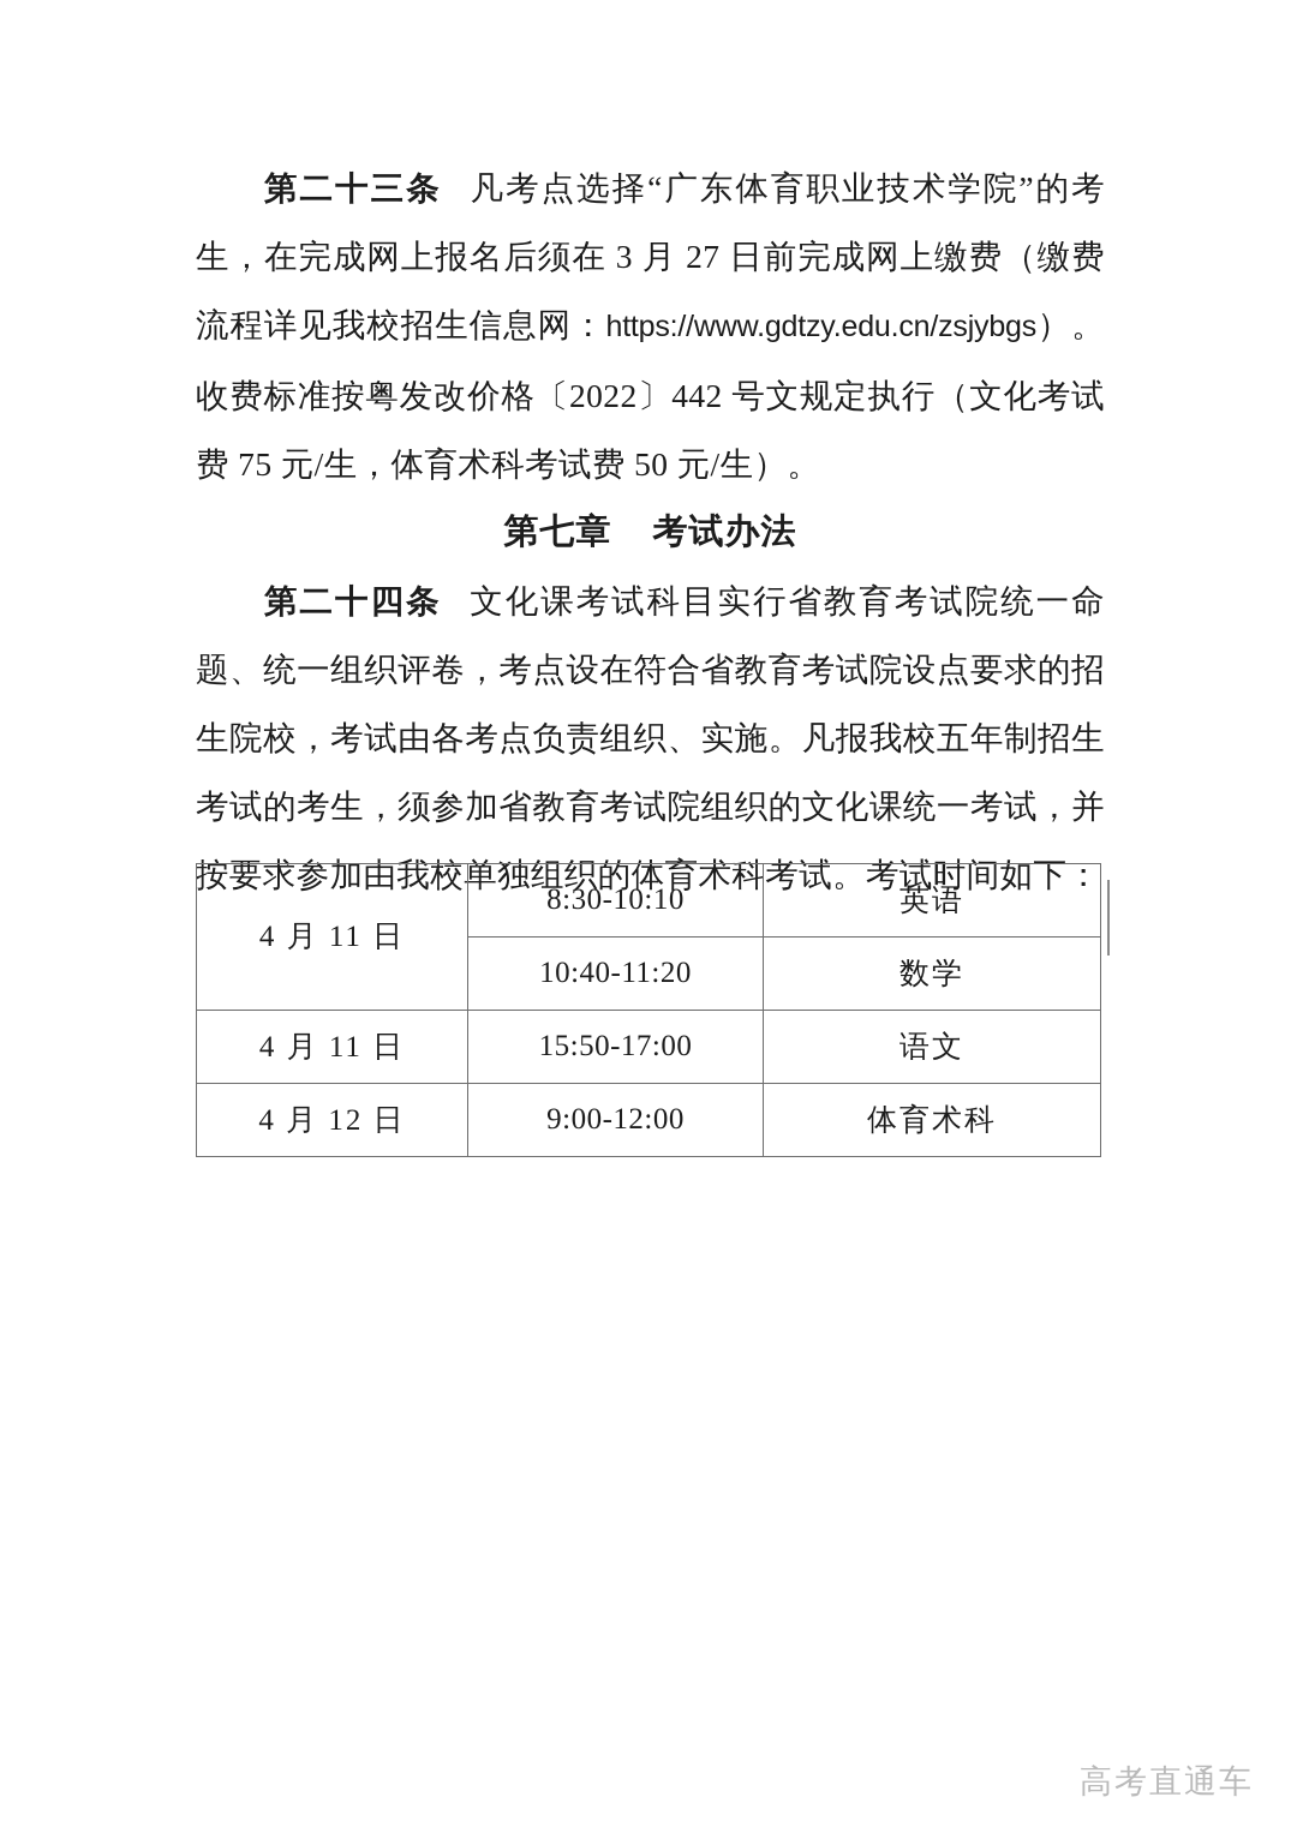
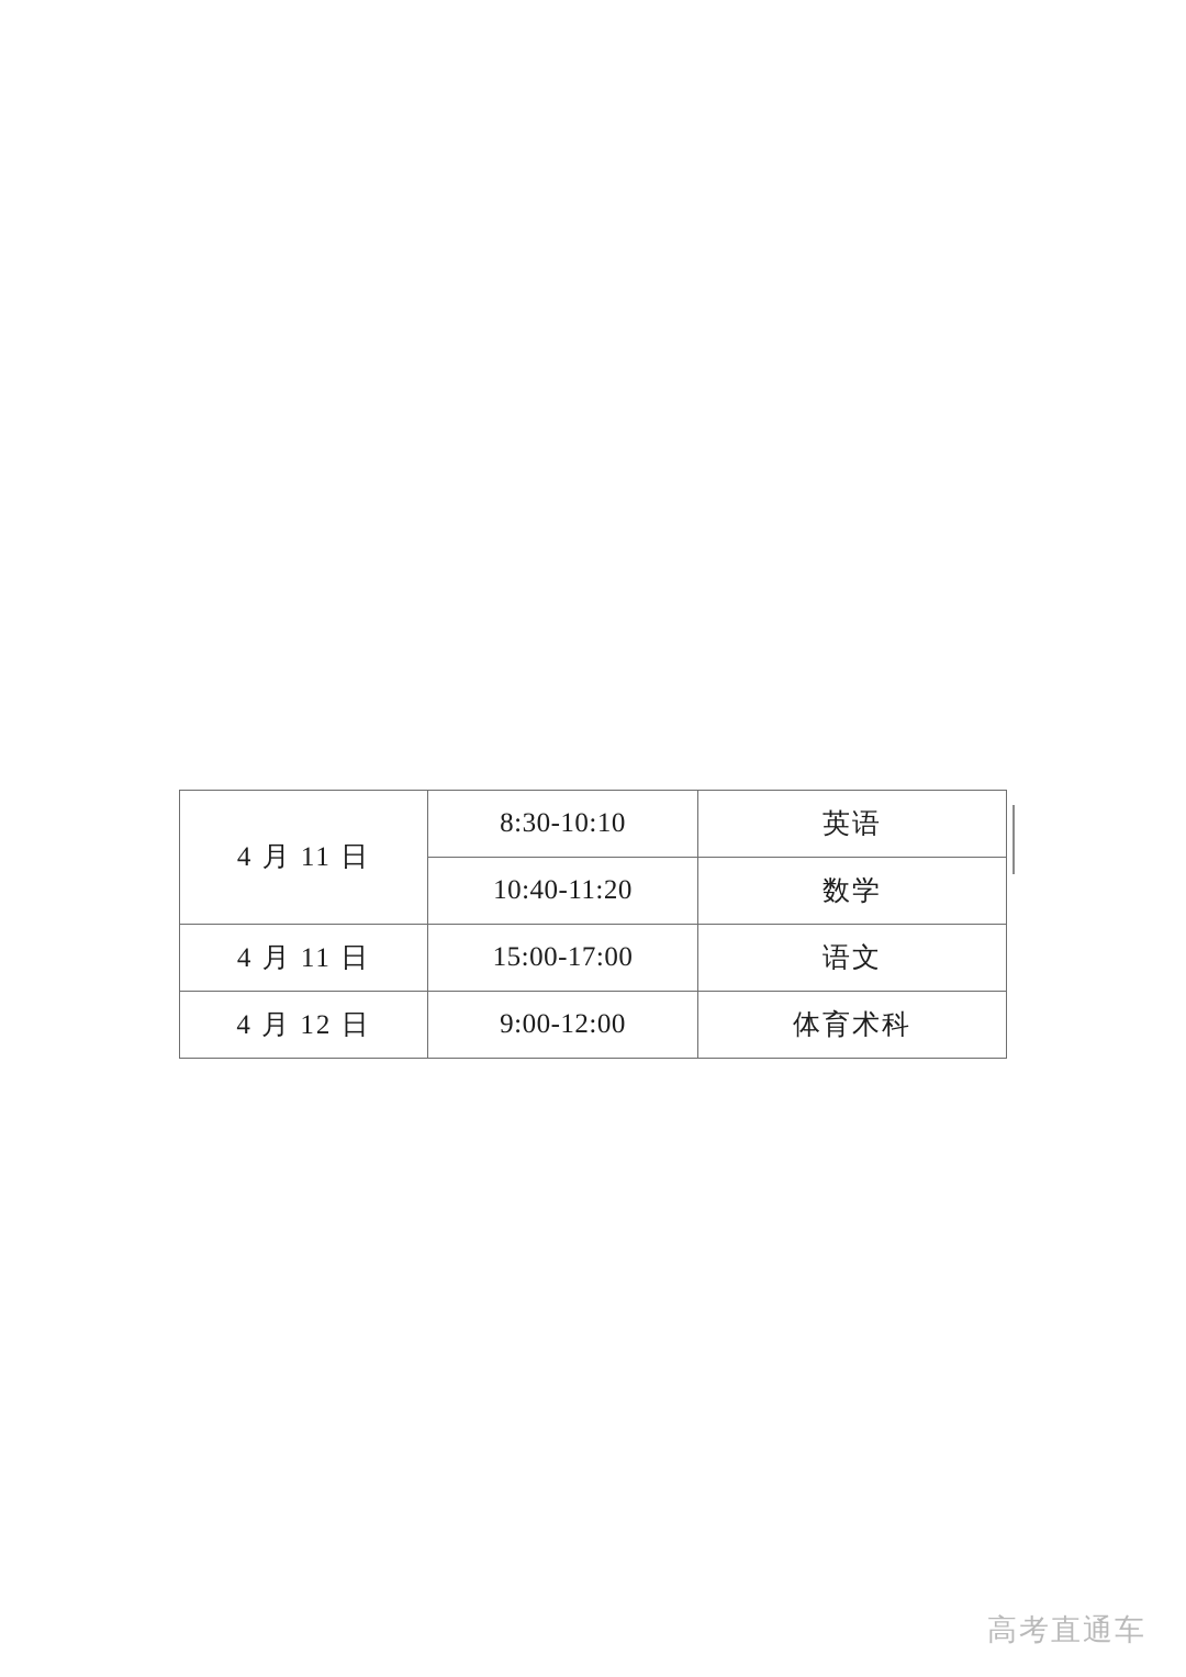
- 第二十三条 凡考点选择“广东体育职业技术学院”的考生，在完成网上报名后须在 3 月 27 日前完成网上缴费（缴费流程详见我校招生信息网：https://www.gdtzy.edu.cn/zsjybgs）。收费标准按粤发改价格〔2022〕442 号文规定执行（文化考试费 75 元/生，体育术科考试费 50 元/生）。
- 第七章 考试办法
- 第二十四条 文化课考试科目实行省教育考试院统一命题、统一组织评卷，考点设在符合省教育考试院设点要求的招生院校，考试由各考点负责组织、实施。凡报我校五年制招生考试的考生，须参加省教育考试院组织的文化课统一考试，并按要求参加由我校单独组织的体育术科考试。考试时间如下：
  4 月 11 日	8:30-10:10	英语
  10:40-11:20	数学
- 4 月 11 日	15:50-17:00	语文
+ 4 月 11 日	15:00-17:00	语文
  4 月 12 日	9:00-12:00	体育术科
  高考直通车
